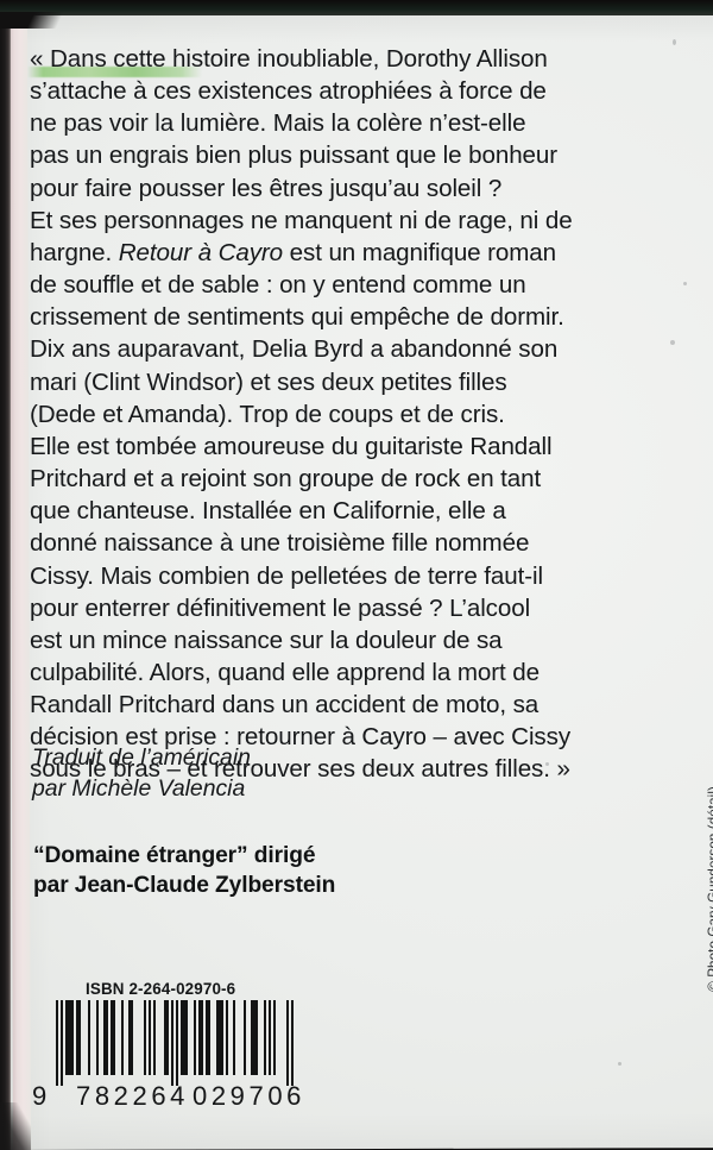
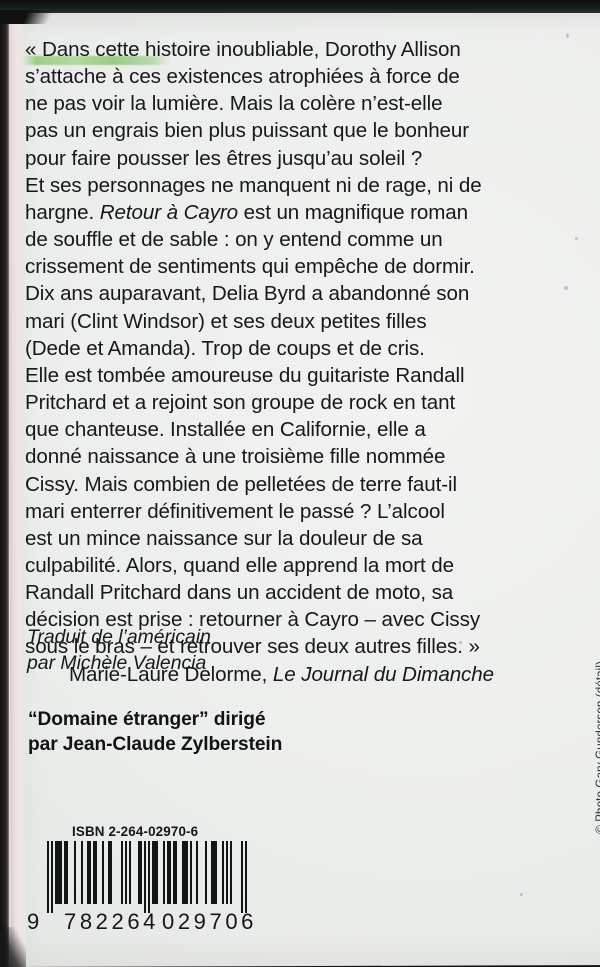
  « Dans cette histoire inoubliable, Dorothy Allison
  s’attache à ces existences atrophiées à force de
  ne pas voir la lumière. Mais la colère n’est-elle
  pas un engrais bien plus puissant que le bonheur
  pour faire pousser les êtres jusqu’au soleil ?
  Et ses personnages ne manquent ni de rage, ni de
  hargne. Retour à Cayro est un magnifique roman
  de souffle et de sable : on y entend comme un
  crissement de sentiments qui empêche de dormir.
  Dix ans auparavant, Delia Byrd a abandonné son
  mari (Clint Windsor) et ses deux petites filles
  (Dede et Amanda). Trop de coups et de cris.
  Elle est tombée amoureuse du guitariste Randall
  Pritchard et a rejoint son groupe de rock en tant
  que chanteuse. Installée en Californie, elle a
  donné naissance à une troisième fille nommée
  Cissy. Mais combien de pelletées de terre faut-il
- pour enterrer définitivement le passé ? L’alcool
+ mari enterrer définitivement le passé ? L’alcool
  est un mince naissance sur la douleur de sa
  culpabilité. Alors, quand elle apprend la mort de
  Randall Pritchard dans un accident de moto, sa
  décision est prise : retourner à Cayro – avec Cissy
  sous le bras – et retrouver ses deux autres filles. »
+ Marie-Laure Delorme, Le Journal du Dimanche
  Traduit de l’américain
  par Michèle Valencia
  “Domaine étranger” dirigé
  par Jean-Claude Zylberstein
  ISBN 2-264-02970-6
  9
  782264
  029706
